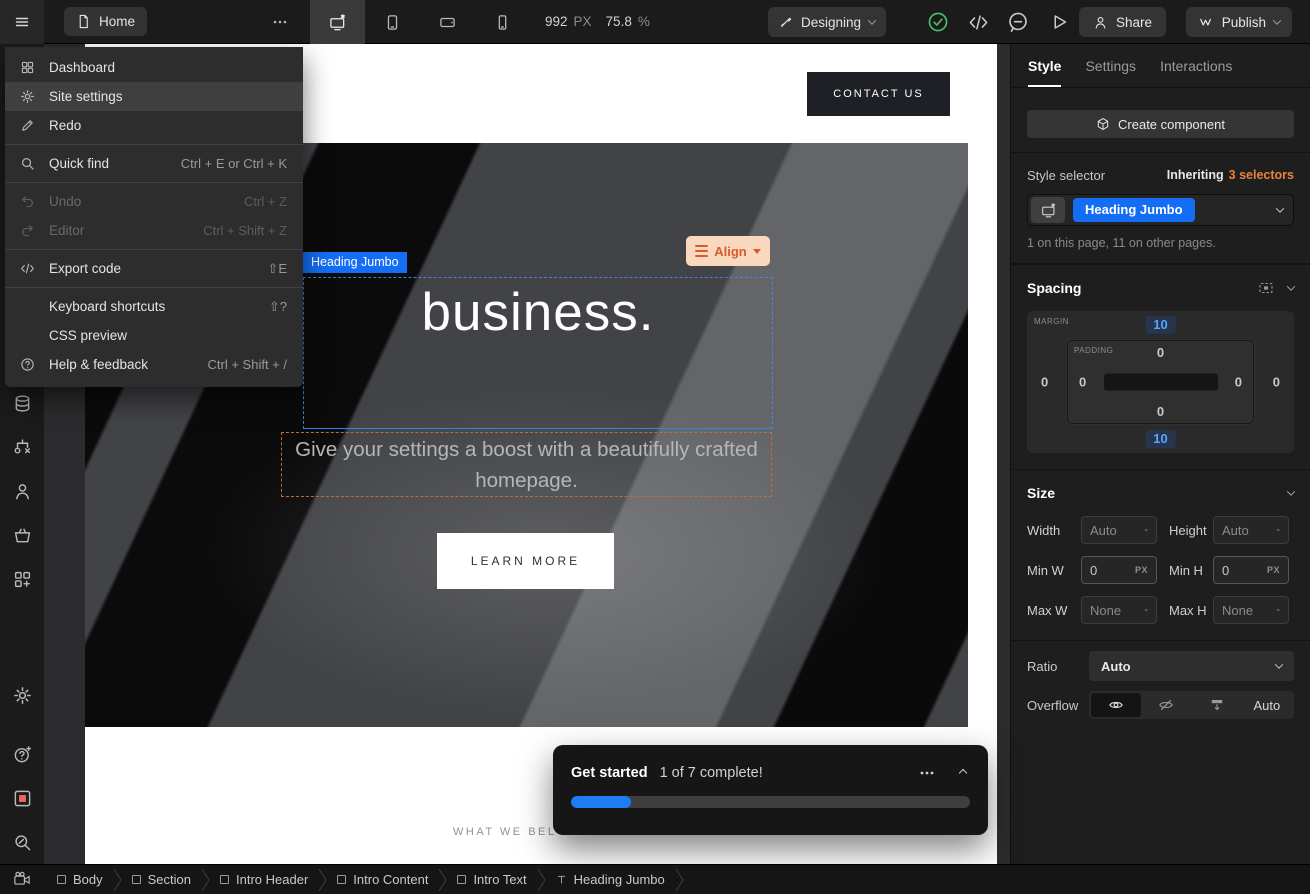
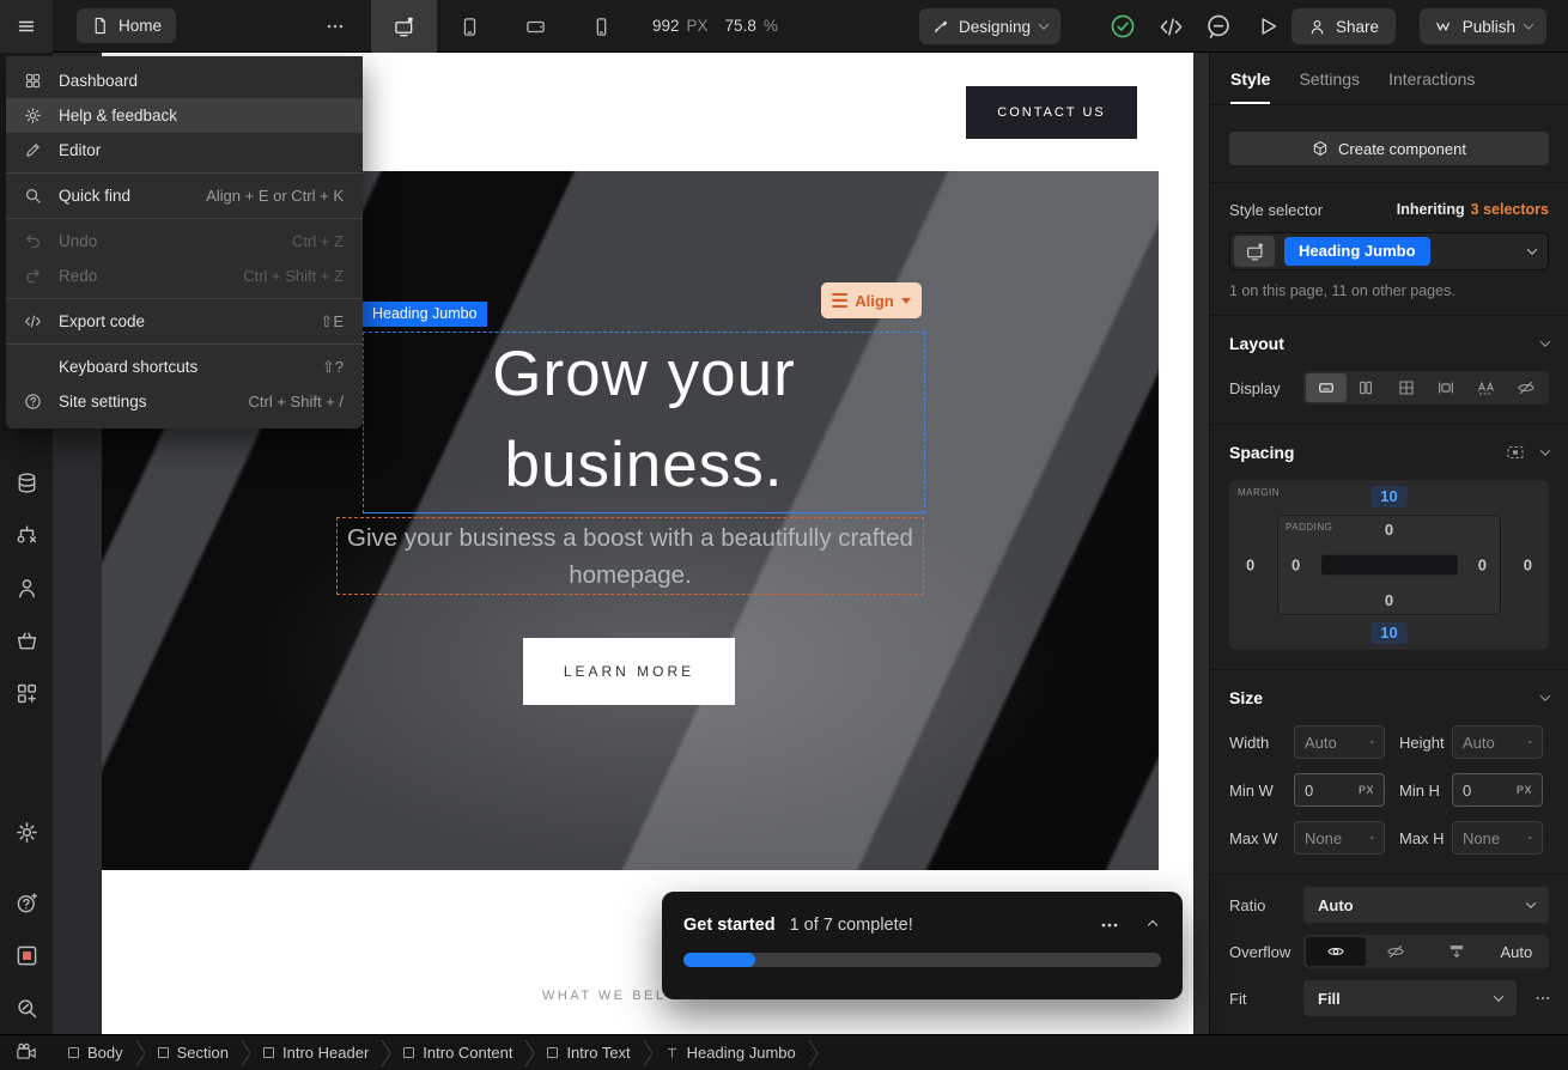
  Home
  992
  PX
  75.8
  %
  Designing
  Share
  Publish
  CONTACT US
  Heading Jumbo
  Align
+ Grow your
  business.
- Give your settings a boost with a beautifully crafted
+ Give your business a boost with a beautifully crafted
  homepage.
  LEARN MORE
  WHAT WE BEL
  Dashboard
- Site settings
+ Help & feedback
- Redo
+ Editor
  Quick find
- Ctrl + E or Ctrl + K
+ Align + E or Ctrl + K
  Undo
  Ctrl + Z
- Editor
+ Redo
  Ctrl + Shift + Z
  Export code
  ⇧E
  Keyboard shortcuts
  ⇧?
- CSS preview
- Help & feedback
+ Site settings
  Ctrl + Shift + /
  Get started
  1 of 7 complete!
  Style
  Settings
  Interactions
  Create component
  Style selector
  Inheriting
  3 selectors
  Heading Jumbo
  1 on this page, 11 on other pages.
+ Layout
+ Display
  Spacing
  MARGIN
  10
  10
  0
  0
  PADDING
  0
  0
  0
  0
  Size
  Width
  Auto
  -
  Height
  Auto
  -
  Min W
  0
  PX
  Min H
  0
  PX
  Max W
  None
  -
  Max H
  None
  -
  Ratio
  Auto
  Overflow
  Auto
+ Fit
+ Fill
  Body
  Section
  Intro Header
  Intro Content
  Intro Text
  Heading Jumbo
